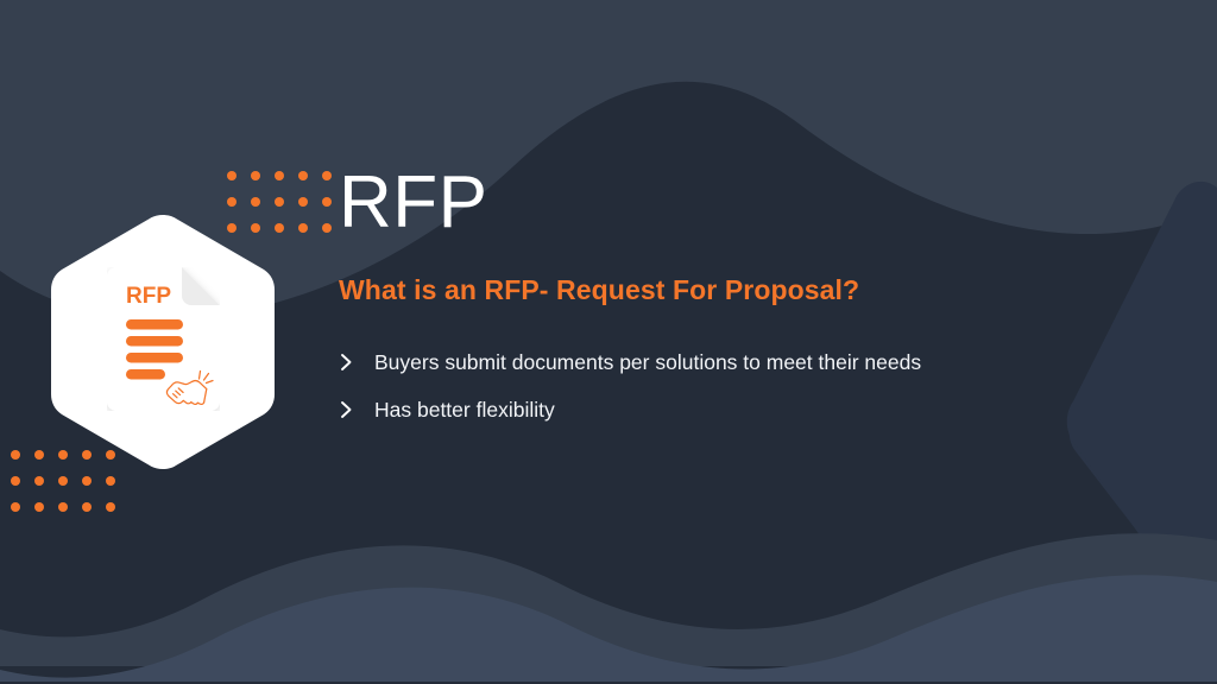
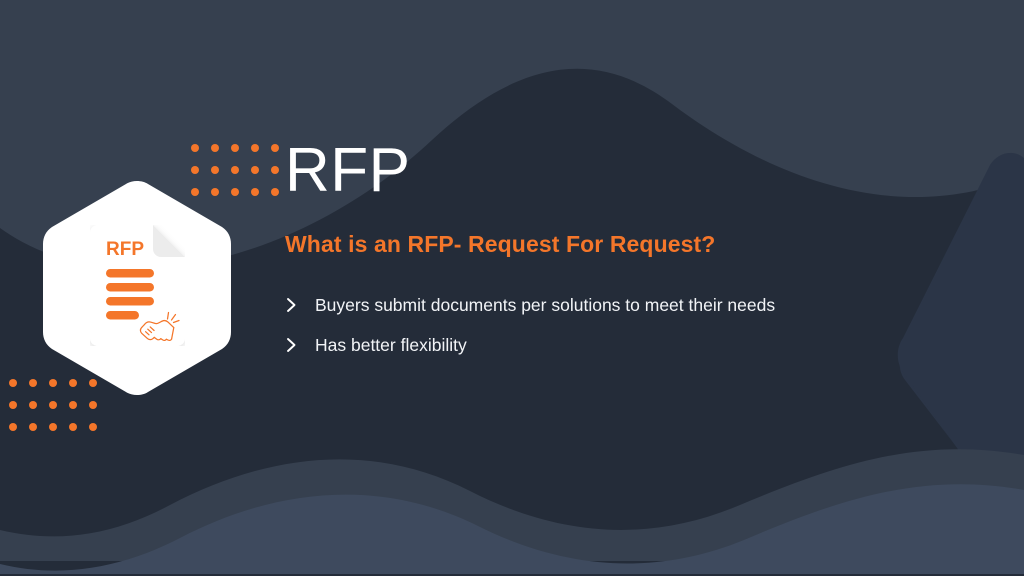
  RFP
  RFP
- What is an RFP- Request For Proposal?
+ What is an RFP- Request For Request?
  Buyers submit documents per solutions to meet their needs
  Has better flexibility
